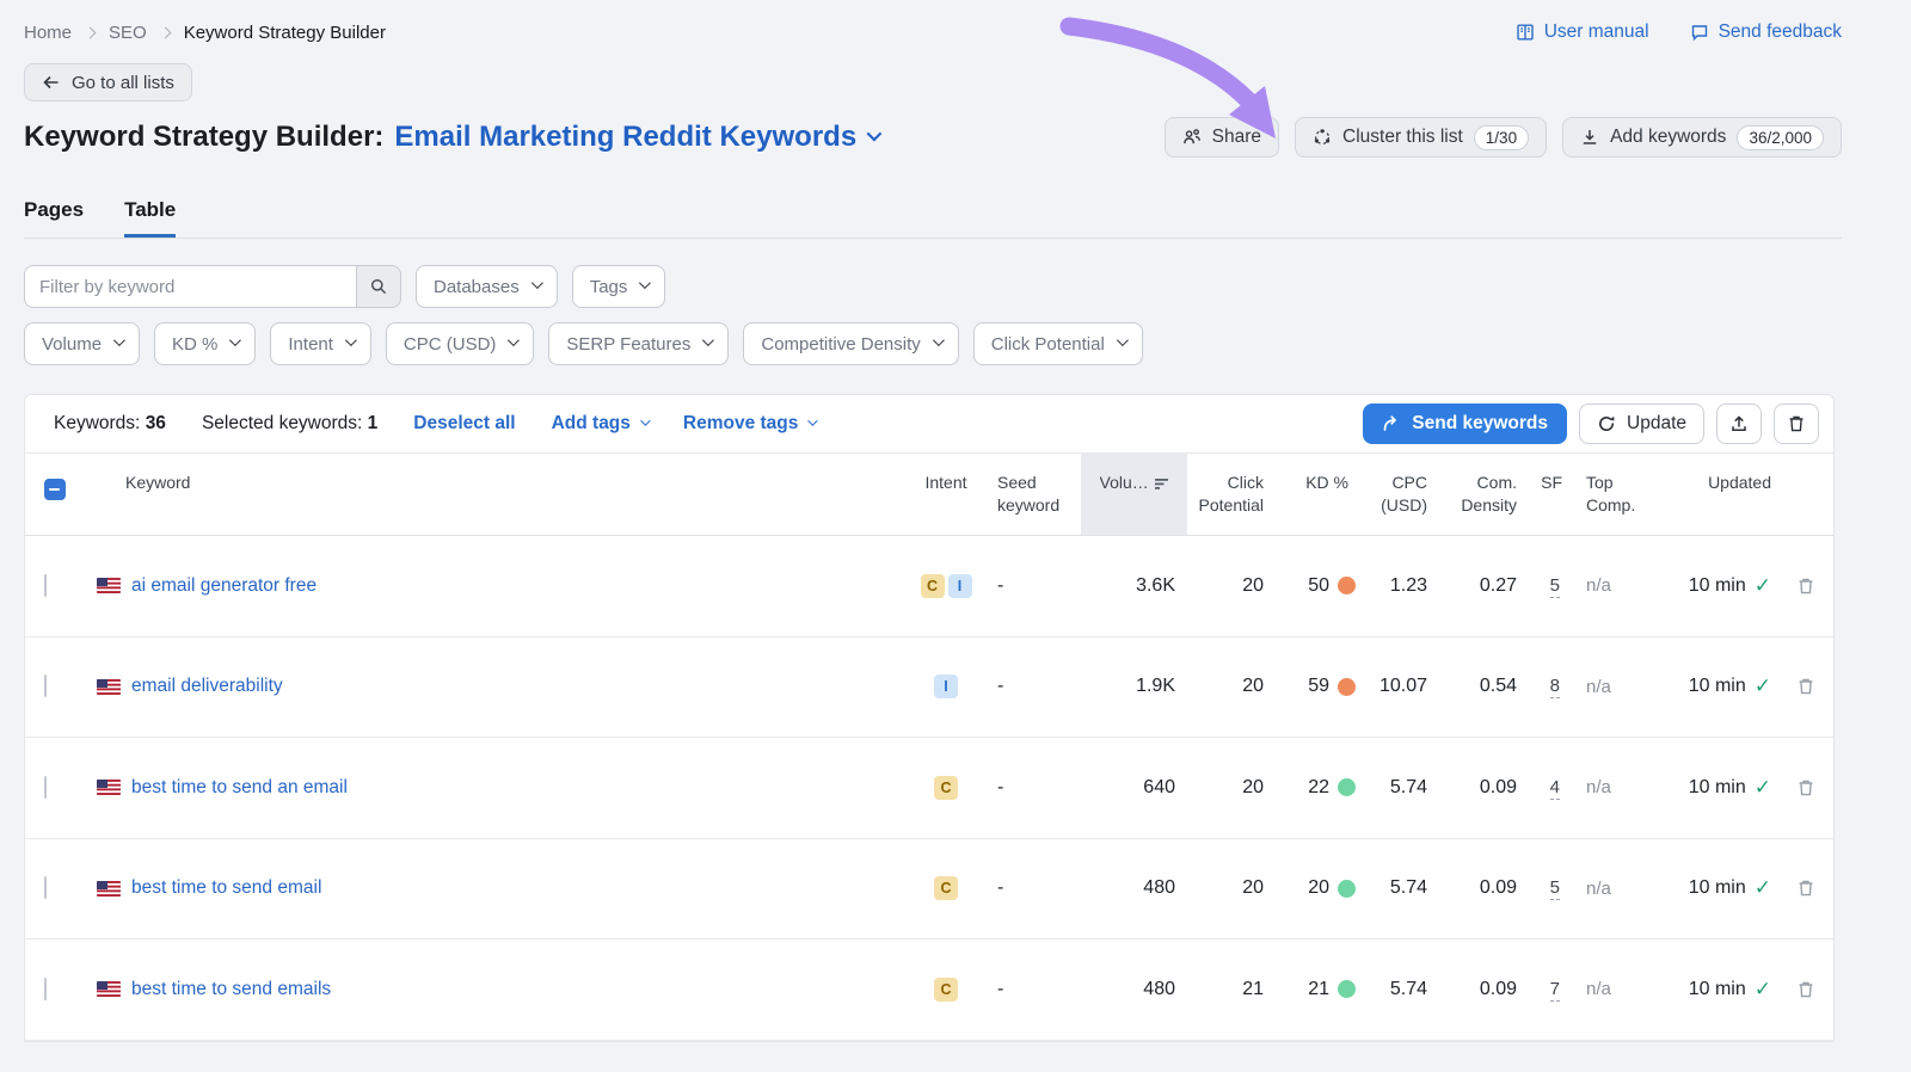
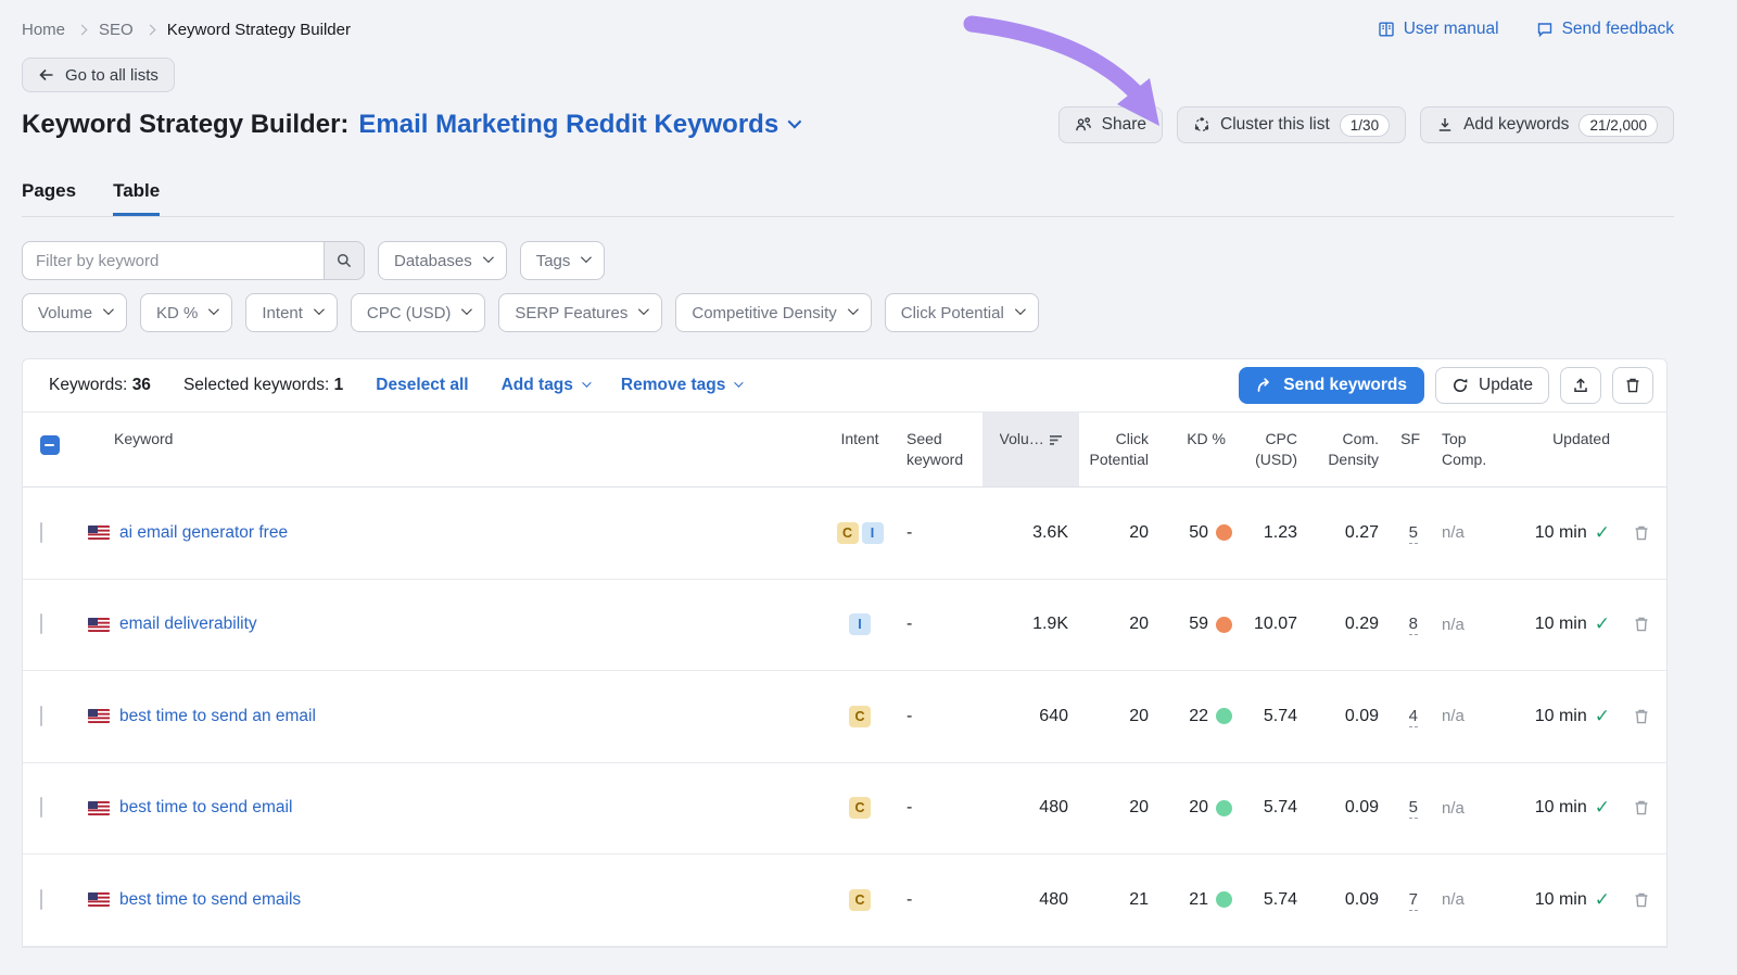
  Home
  SEO
  Keyword Strategy Builder
  User manual
  Send feedback
  Go to all lists
  Keyword Strategy Builder:
  Email Marketing Reddit Keywords
  Share
  Cluster this list
  1/30
  Add keywords
- 36/2,000
+ 21/2,000
  Pages
  Table
  Filter by keyword
  Databases
  Tags
  Volume
  KD %
  Intent
  CPC (USD)
  SERP Features
  Competitive Density
  Click Potential
  Keywords: 36
  Selected keywords: 1
  Deselect all
  Add tags
  Remove tags
  Send keywords
  Update
  Keyword
  Intent
  Seed keyword
  Volum
  Click Potential
  KD %
  CPC (USD)
  Com. Density
  SF
  Top Comp.
  Updated
  ai email generator free
  C
  I
  -
  3.6K
  20
  50
  1.23
  0.27
  5
  n/a
  10 min
  ✓
  email deliverability
  I
  -
  1.9K
  20
  59
  10.07
- 0.54
+ 0.29
  8
  n/a
  10 min
  ✓
  best time to send an email
  C
  -
  640
  20
  22
  5.74
  0.09
  4
  n/a
  10 min
  ✓
  best time to send email
  C
  -
  480
  20
  20
  5.74
  0.09
  5
  n/a
  10 min
  ✓
  best time to send emails
  C
  -
  480
  21
  21
  5.74
  0.09
  7
  n/a
  10 min
  ✓
